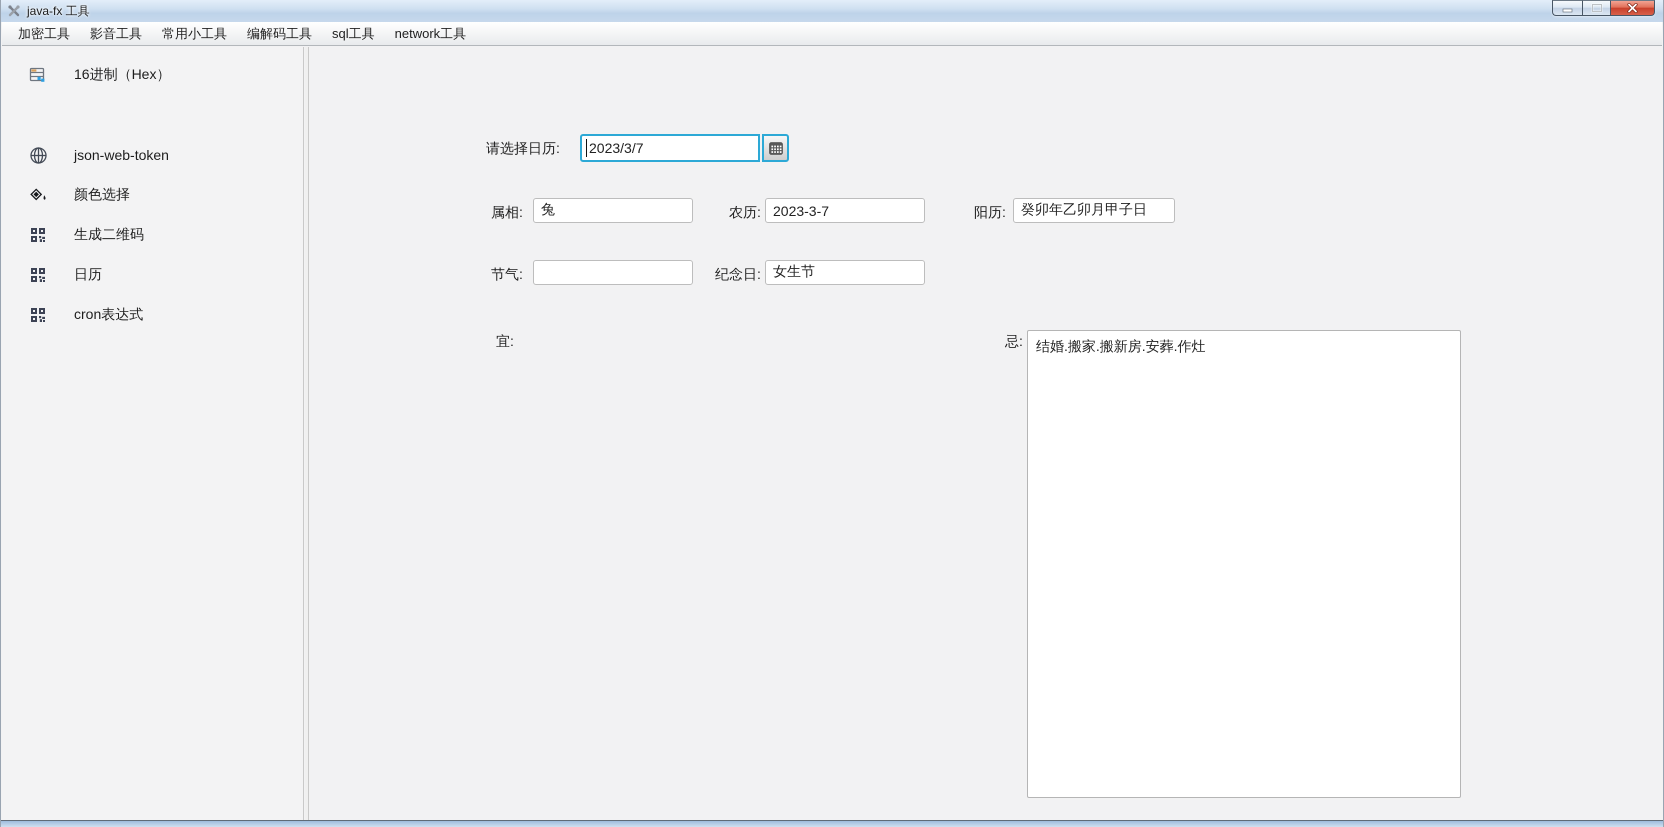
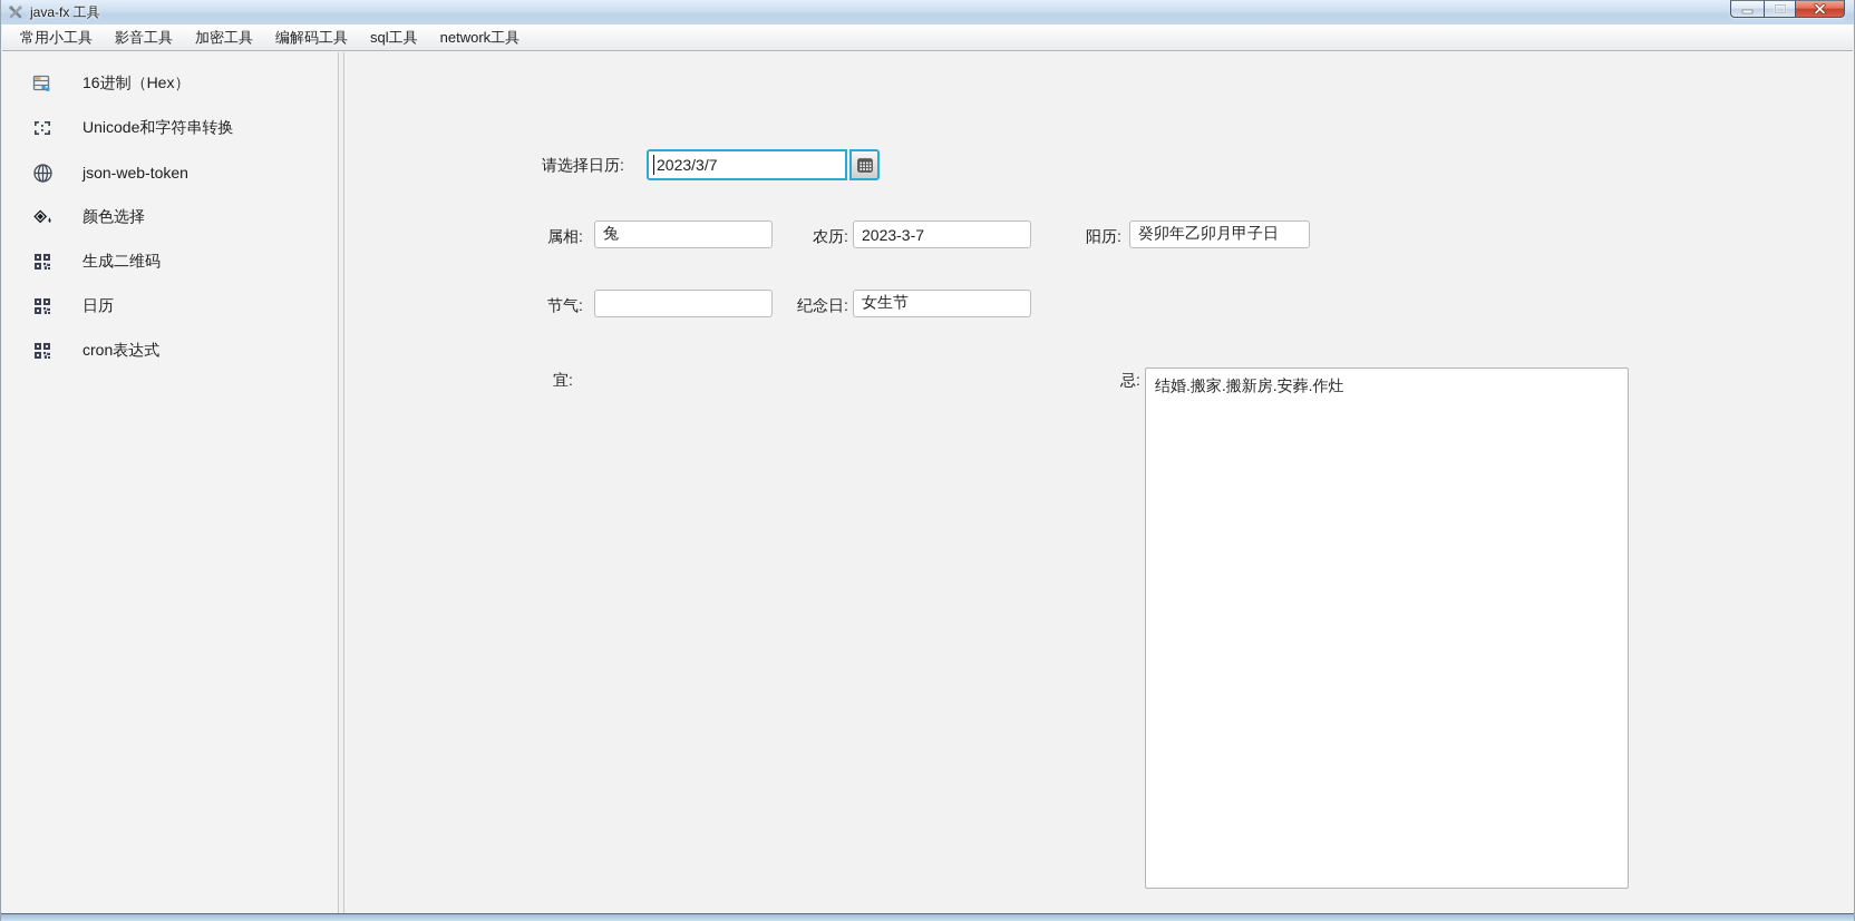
  java-fx 工具
- 加密工具
+ 常用小工具
  影音工具
- 常用小工具
+ 加密工具
  编解码工具
  sql工具
  network工具
  16进制（Hex）
+ Unicode和字符串转换
  json-web-token
  颜色选择
  生成二维码
  日历
  cron表达式
  请选择日历:
  2023/3/7
  属相:
  兔
  农历:
  2023-3-7
  阳历:
  癸卯年乙卯月甲子日
  节气:
  纪念日:
  女生节
  宜:
  忌:
  结婚.搬家.搬新房.安葬.作灶
